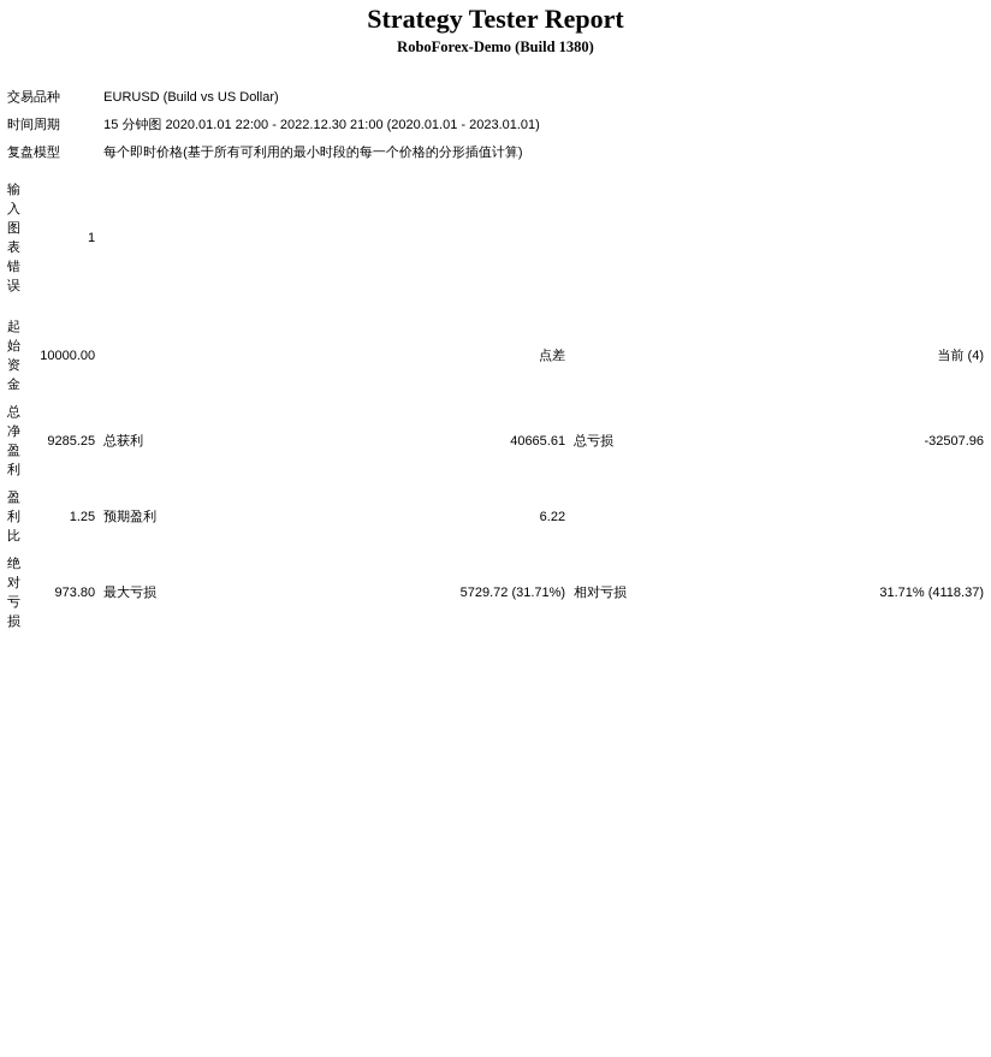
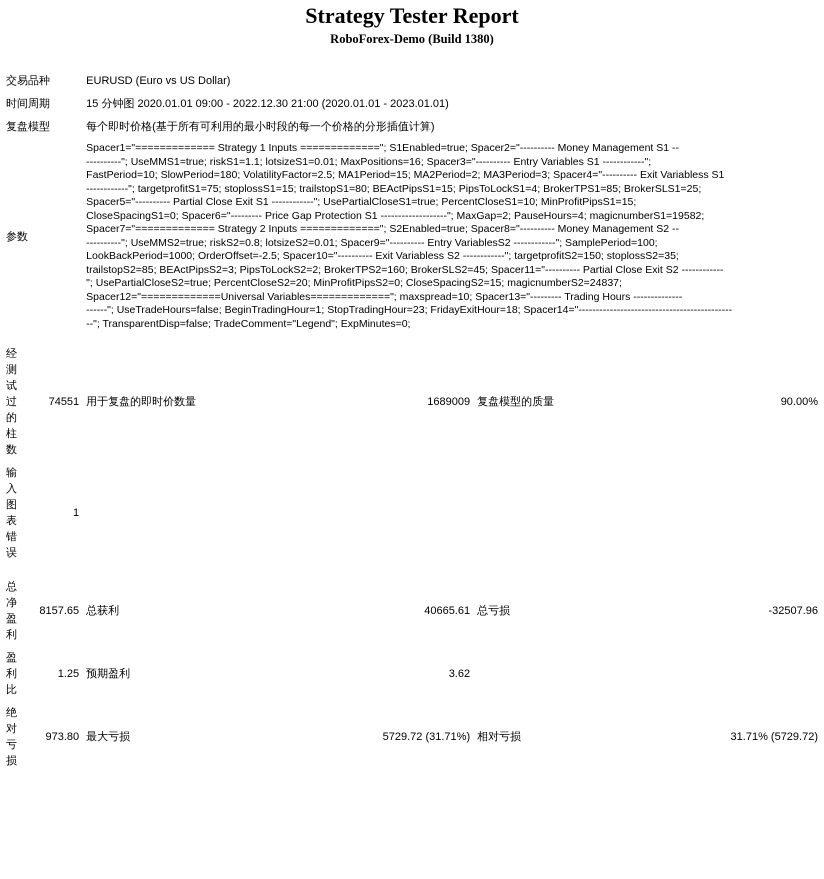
  Strategy Tester Report
  RoboForex-Demo (Build 1380)
- 交易品种	EURUSD (Build vs US Dollar)
+ 交易品种	EURUSD (Euro vs US Dollar)
- 时间周期	15 分钟图 2020.01.01 22:00 - 2022.12.30 21:00 (2020.01.01 - 2023.01.01)
+ 时间周期	15 分钟图 2020.01.01 09:00 - 2022.12.30 21:00 (2020.01.01 - 2023.01.01)
  复盘模型	每个即时价格(基于所有可利用的最小时段的每一个价格的分形插值计算)
+ 参数	Spacer1="============= Strategy 1 Inputs ============="; S1Enabled=true; Spacer2="---------- Money Management S1 -- ----------"; UseMMS1=true; riskS1=1.1; lotsizeS1=0.01; MaxPositions=16; Spacer3="---------- Entry Variables S1 ------------"; FastPeriod=10; SlowPeriod=180; VolatilityFactor=2.5; MA1Period=15; MA2Period=2; MA3Period=3; Spacer4="---------- Exit Variabless S1 ------------"; targetprofitS1=75; stoplossS1=15; trailstopS1=80; BEActPipsS1=15; PipsToLockS1=4; BrokerTPS1=85; BrokerSLS1=25; Spacer5="---------- Partial Close Exit S1 ------------"; UsePartialCloseS1=true; PercentCloseS1=10; MinProfitPipsS1=15; CloseSpacingS1=0; Spacer6="--------- Price Gap Protection S1 -------------------"; MaxGap=2; PauseHours=4; magicnumberS1=19582; Spacer7="============= Strategy 2 Inputs ============="; S2Enabled=true; Spacer8="---------- Money Management S2 -- ----------"; UseMMS2=true; riskS2=0.8; lotsizeS2=0.01; Spacer9="---------- Entry VariablesS2 ------------"; SamplePeriod=100; LookBackPeriod=1000; OrderOffset=-2.5; Spacer10="---------- Exit Variabless S2 ------------"; targetprofitS2=150; stoplossS2=35; trailstopS2=85; BEActPipsS2=3; PipsToLockS2=2; BrokerTPS2=160; BrokerSLS2=45; Spacer11="---------- Partial Close Exit S2 ------------ "; UsePartialCloseS2=true; PercentCloseS2=20; MinProfitPipsS2=0; CloseSpacingS2=15; magicnumberS2=24837; Spacer12="=============Universal Variables============="; maxspread=10; Spacer13="--------- Trading Hours -------------- ------"; UseTradeHours=false; BeginTradingHour=1; StopTradingHour=23; FridayExitHour=18; Spacer14="-------------------------------------------- --"; TransparentDisp=false; TradeComment="Legend"; ExpMinutes=0;
+ 经测试过的柱数	74551	用于复盘的即时价数量	1689009	复盘模型的质量	90.00%
  输入图表错误	1
- 起始资金	10000.00		点差		当前 (4)
- 总净盈利	9285.25	总获利	40665.61	总亏损	-32507.96
+ 总净盈利	8157.65	总获利	40665.61	总亏损	-32507.96
- 盈利比	1.25	预期盈利	6.22
+ 盈利比	1.25	预期盈利	3.62
- 绝对亏损	973.80	最大亏损	5729.72 (31.71%)	相对亏损	31.71% (4118.37)
+ 绝对亏损	973.80	最大亏损	5729.72 (31.71%)	相对亏损	31.71% (5729.72)
